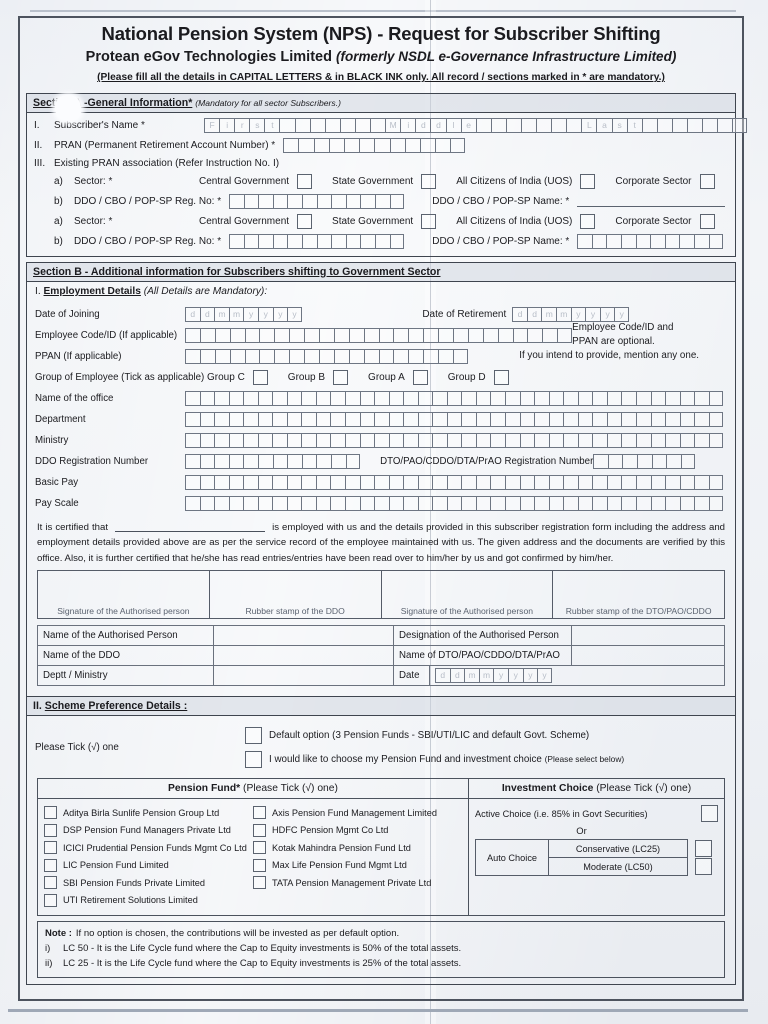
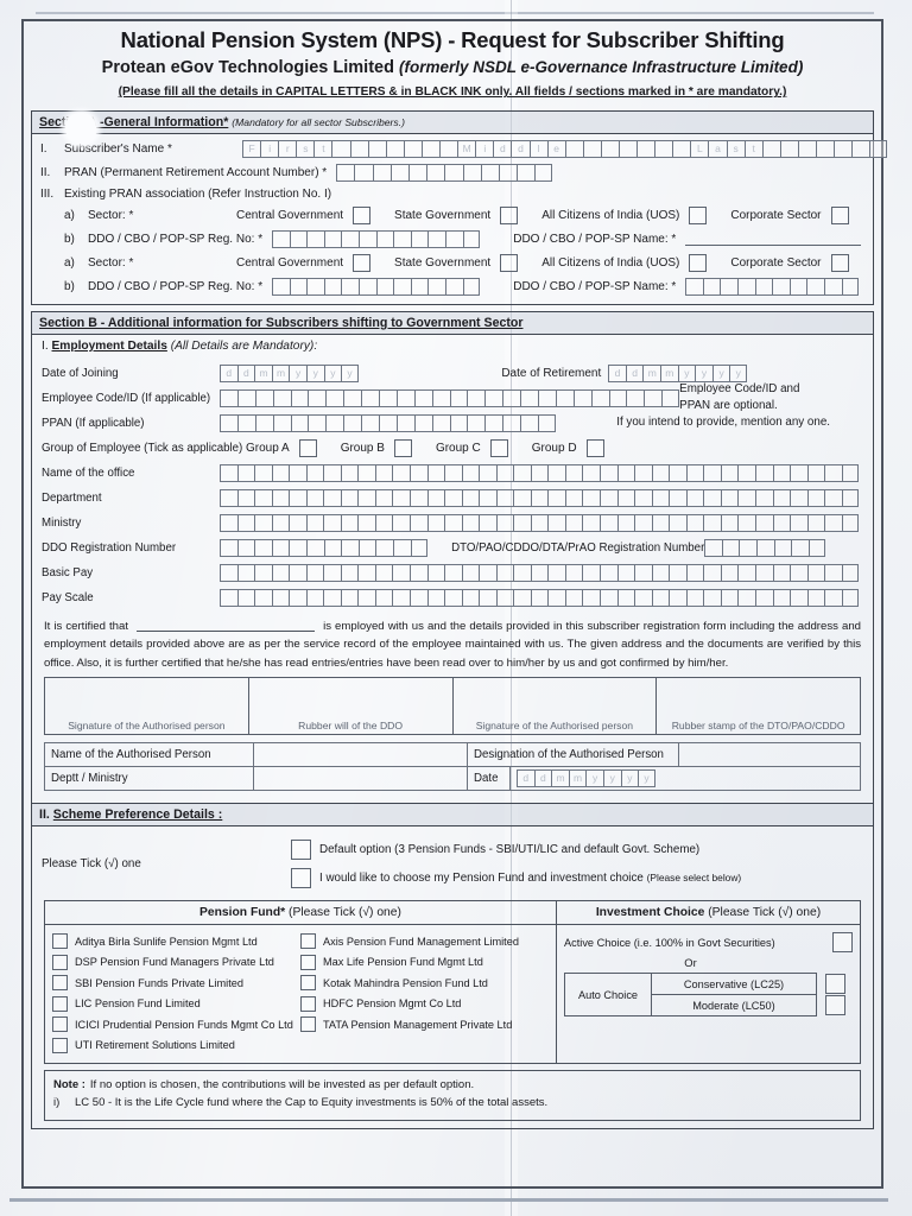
  National Pension System (NPS) - Request for Subscriber Shifting
  Protean eGov Technologies Limited (formerly NSDL e-Governance Infrastructure Limited)
- (Please fill all the details in CAPITAL LETTERS & in BLACK INK only. All record / sections marked in * are mandatory.)
+ (Please fill all the details in CAPITAL LETTERS & in BLACK INK only. All fields / sections marked in * are mandatory.)
  Sect -General Information* (Mandatory for all sector Subscribers.)
  I.
  Subscriber's Name *
  F
  i
  r
  s
  t
  M
  i
  d
  d
  l
  e
  L
  a
  s
  t
  II.
  PRAN (Permanent Retirement Account Number) *
  III.
  Existing PRAN association (Refer Instruction No. I)
  a)
  Sector: *
  Central Government
  State Government
  All Citizens of India (UOS)
  Corporate Sector
  b)
  DDO / CBO / POP-SP Reg. No: *
  DDO / CBO / POP-SP Name: *
  a)
  Sector: *
  Central Government
  State Government
  All Citizens of India (UOS)
  Corporate Sector
  b)
  DDO / CBO / POP-SP Reg. No: *
  DDO / CBO / POP-SP Name: *
  Section B - Additional information for Subscribers shifting to Government Sector
  I. Employment Details (All Details are Mandatory):
  Date of Joining
  d
  d
  m
  m
  y
  y
  y
  y
  Date of Retirement
  d
  d
  m
  m
  y
  y
  y
  y
  Employee Code/ID (If applicable)
  Employee Code/ID and PPAN are optional.
  PPAN (If applicable)
  If you intend to provide, mention any one.
  Group of Employee (Tick as applicable)
- Group C
+ Group A
  Group B
- Group A
+ Group C
  Group D
  Name of the office
  Department
  Ministry
  DDO Registration Number
  DTO/PAO/CDDO/DTA/PrAO Registration Number
  Basic Pay
  Pay Scale
  It is certified that is employed with us and the details provided in this subscriber registration form including the address and employment details provided above are as per the service record of the employee maintained with us. The given address and the documents are verified by this office. Also, it is further certified that he/she has read entries/entries have been read over to him/her by us and got confirmed by him/her.
  Signature of the Authorised person
- Rubber stamp of the DDO
+ Rubber will of the DDO
  Signature of the Authorised person
  Rubber stamp of the DTO/PAO/CDDO
  Name of the Authorised Person
  Designation of the Authorised Person
- Name of the DDO
- Name of DTO/PAO/CDDO/DTA/PrAO
  Deptt / Ministry
  Date
  d
  d
  m
  m
  y
  y
  y
  y
  II. Scheme Preference Details :
  Please Tick (√) one
  Default option (3 Pension Funds - SBI/UTI/LIC and default Govt. Scheme)
  I would like to choose my Pension Fund and investment choice (Please select below)
  Pension Fund* (Please Tick (√) one)
- Aditya Birla Sunlife Pension Group Ltd
+ Aditya Birla Sunlife Pension Mgmt Ltd
  DSP Pension Fund Managers Private Ltd
- ICICI Prudential Pension Funds Mgmt Co Ltd
+ SBI Pension Funds Private Limited
  LIC Pension Fund Limited
- SBI Pension Funds Private Limited
+ ICICI Prudential Pension Funds Mgmt Co Ltd
  UTI Retirement Solutions Limited
  Axis Pension Fund Management Limited
- HDFC Pension Mgmt Co Ltd
+ Max Life Pension Fund Mgmt Ltd
  Kotak Mahindra Pension Fund Ltd
- Max Life Pension Fund Mgmt Ltd
+ HDFC Pension Mgmt Co Ltd
  TATA Pension Management Private Ltd
  Investment Choice (Please Tick (√) one)
- Active Choice (i.e. 85% in Govt Securities)
+ Active Choice (i.e. 100% in Govt Securities)
  Or
  Auto Choice
  Conservative (LC25)
  Moderate (LC50)
  Note :
  If no option is chosen, the contributions will be invested as per default option.
  i)
  LC 50 - It is the Life Cycle fund where the Cap to Equity investments is 50% of the total assets.
- ii)
- LC 25 - It is the Life Cycle fund where the Cap to Equity investments is 25% of the total assets.
